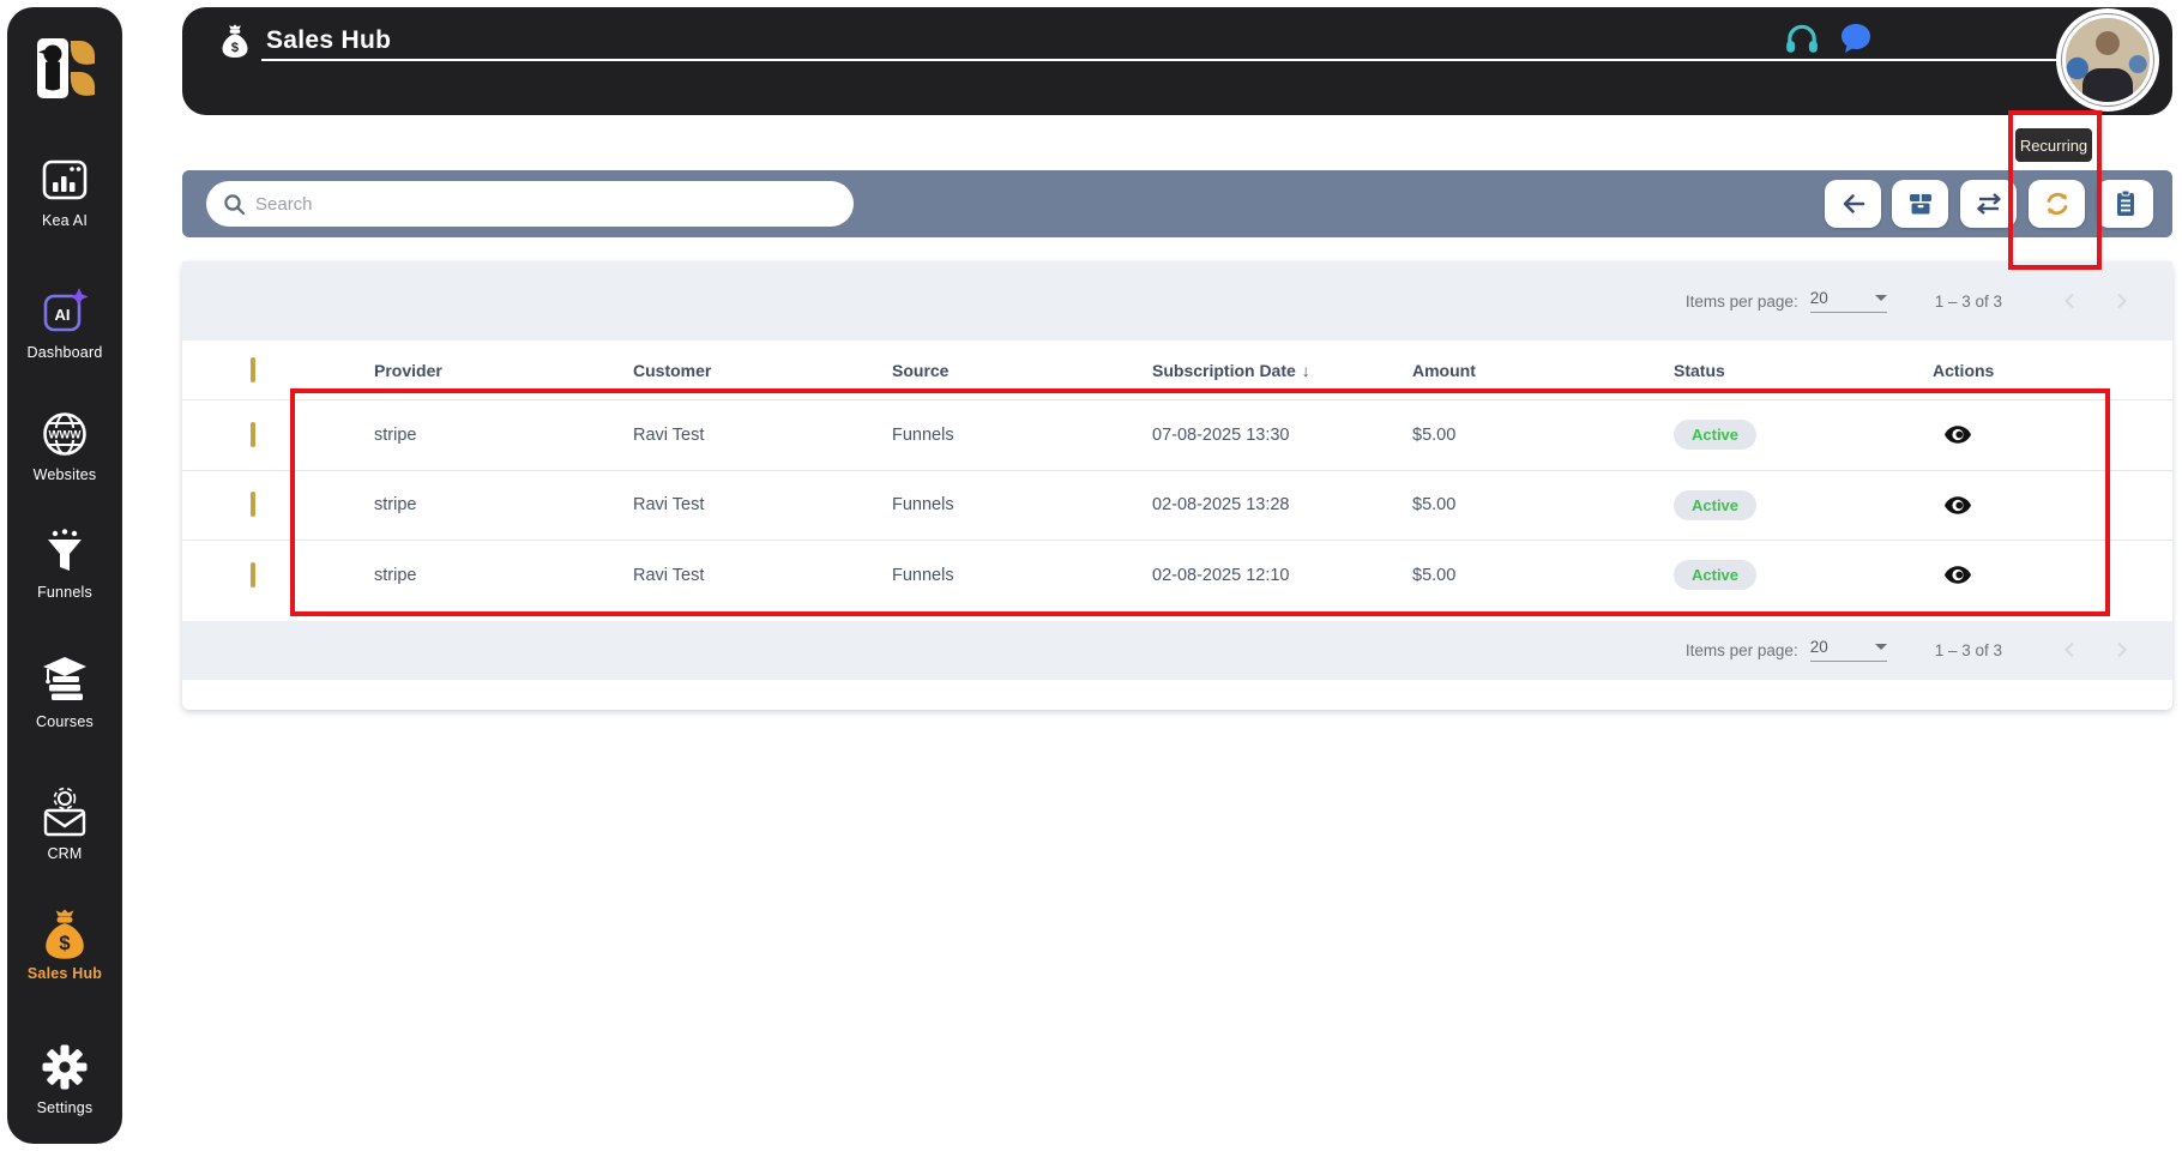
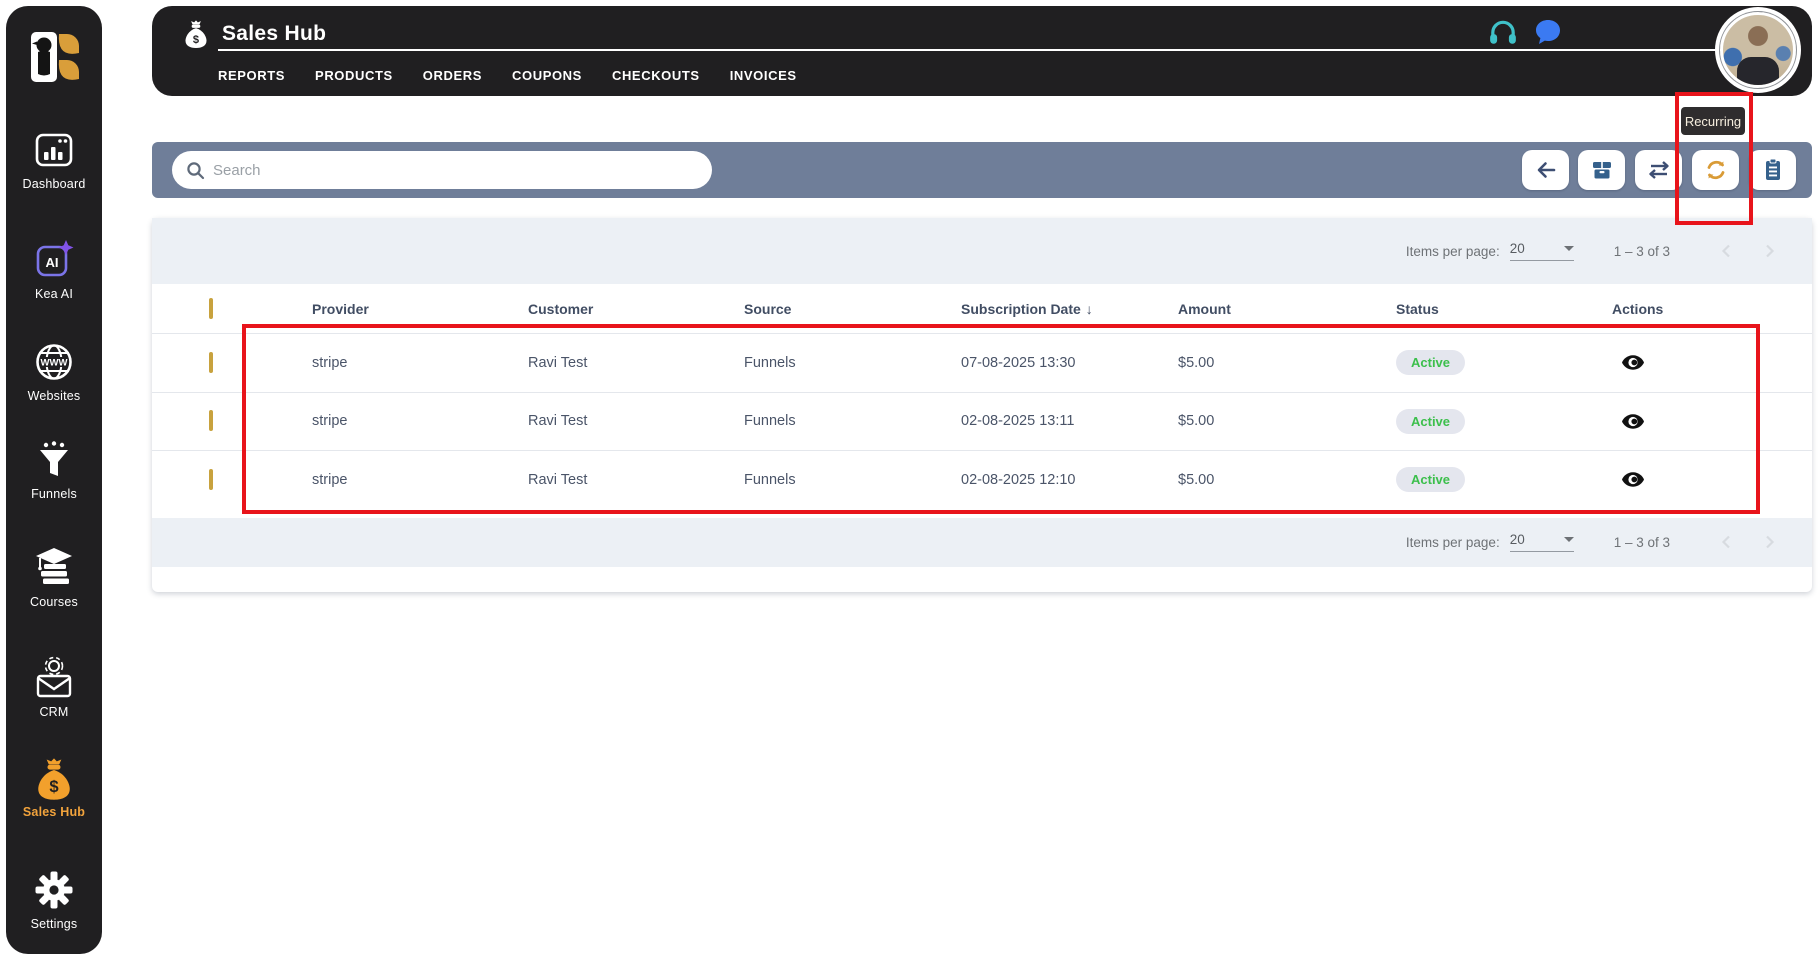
- Kea AI
+ Dashboard
  AI
- Dashboard
+ Kea AI
  WWW
  Websites
  Funnels
  Courses
  CRM
  $
  Sales Hub
  Settings
  $
  Sales Hub
+ REPORTS
+ PRODUCTS
+ ORDERS
+ COUPONS
+ CHECKOUTS
+ INVOICES
  Search
  Recurring
  Items per page:
  20
  1 – 3 of 3
  Provider
  Customer
  Source
  Subscription Date
  ↓
  Amount
  Status
  Actions
  stripe
  Ravi Test
  Funnels
  07-08-2025 13:30
  $5.00
  Active
  stripe
  Ravi Test
  Funnels
- 02-08-2025 13:28
+ 02-08-2025 13:11
  $5.00
  Active
  stripe
  Ravi Test
  Funnels
  02-08-2025 12:10
  $5.00
  Active
  Items per page:
  20
  1 – 3 of 3
